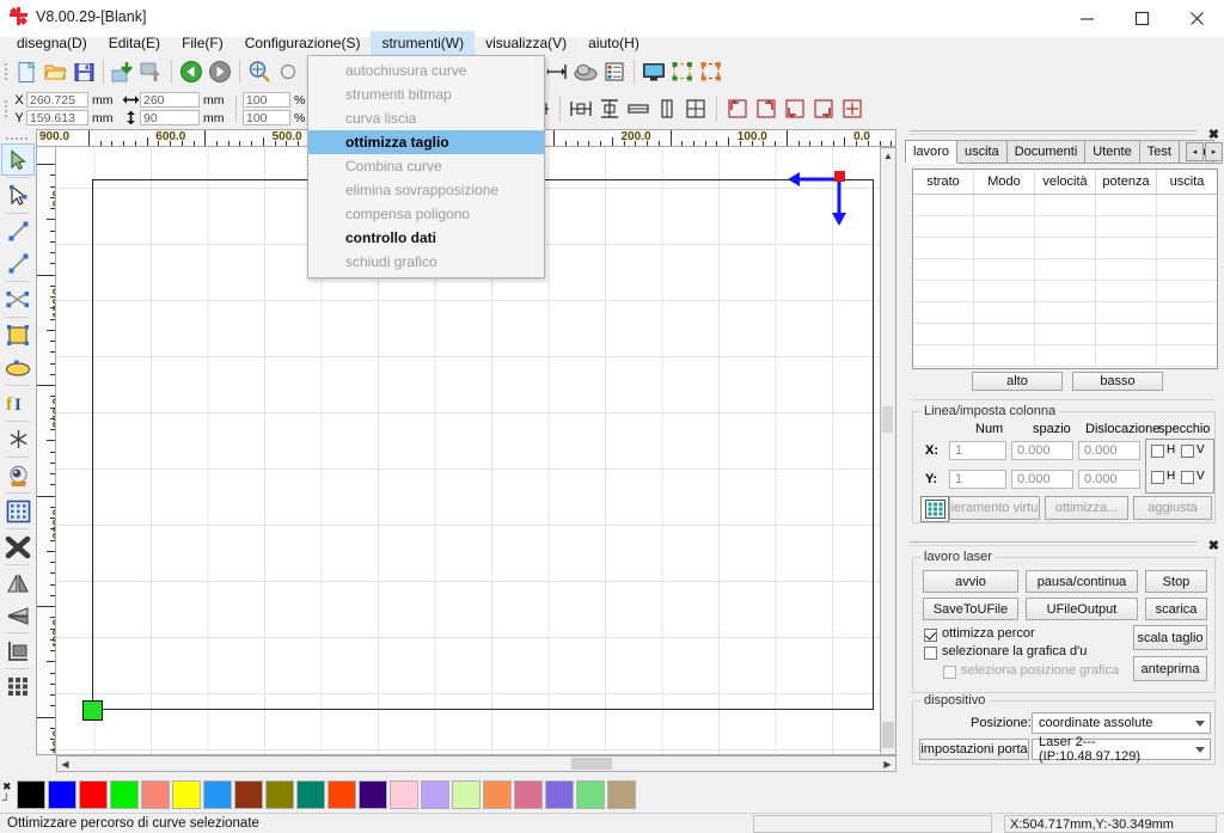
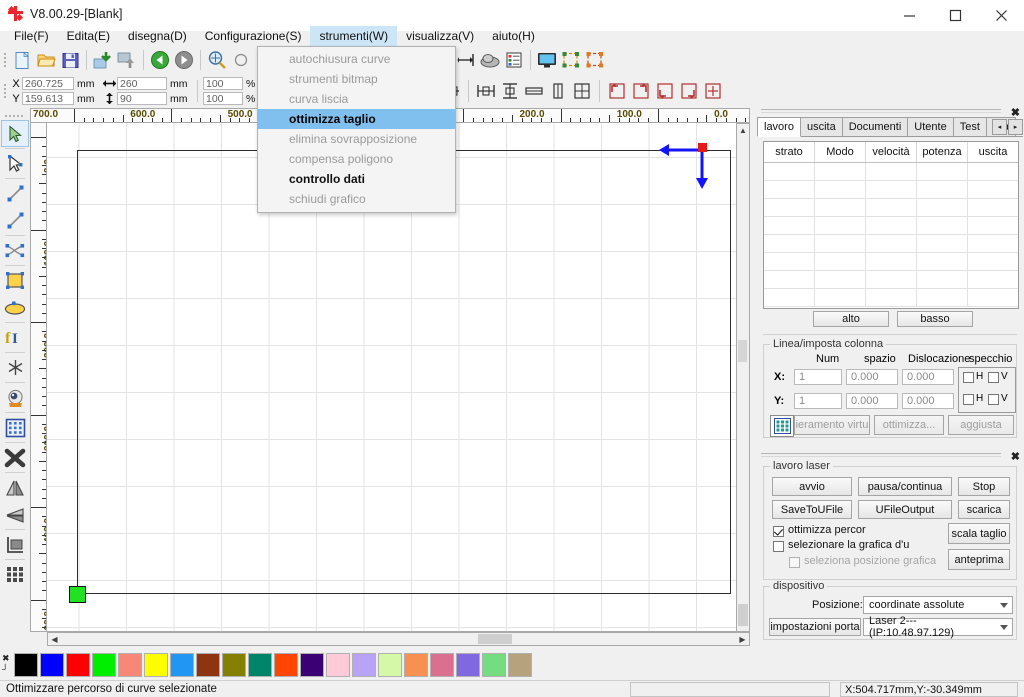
  V8.00.29-[Blank]
- disegna(D)
+ File(F)
  Edita(E)
- File(F)
+ disegna(D)
  Configurazione(S)
  strumenti(W)
  visualizza(V)
  aiuto(H)
  X
  260.725
  mm
  Y
  159.613
  mm
  260
  mm
  90
  mm
  100
  %
  100
  %
  f
  I
- 900.0
+ 700.0
  600.0
  500.0
  200.0
  100.0
  0.0
  ◀
  ▶
  ▲
  ✖
  lavoro
  uscita
  Documenti
  Utente
  Test
  strato
  Modo
  velocità
  potenza
  uscita
  alto
  basso
  Linea/imposta colonna
  Num
  spazio
  Dislocazione
  specchio
  X:
  1
  0.000
  0.000
  Y:
  1
  0.000
  0.000
  H
  V
  H
  V
  ieramento virtu
  ottimizza...
  aggiusta
  ✖
  lavoro laser
  avvio
  pausa/continua
  Stop
  SaveToUFile
  UFileOutput
  scarica
  ottimizza percor
  selezionare la grafica d'u
  seleziona posizione grafica
  scala taglio
  anteprima
  dispositivo
  Posizione:
  coordinate assolute
  impostazioni porta
  Laser 2---(IP:10.48.97.129)
  ✖
  ┘
  Ottimizzare percorso di curve selezionate
  X:504.717mm,Y:-30.349mm
  autochiusura curve
  strumenti bitmap
  curva liscia
  ottimizza taglio
- Combina curve
  elimina sovrapposizione
  compensa poligono
  controllo dati
  schiudi grafico
